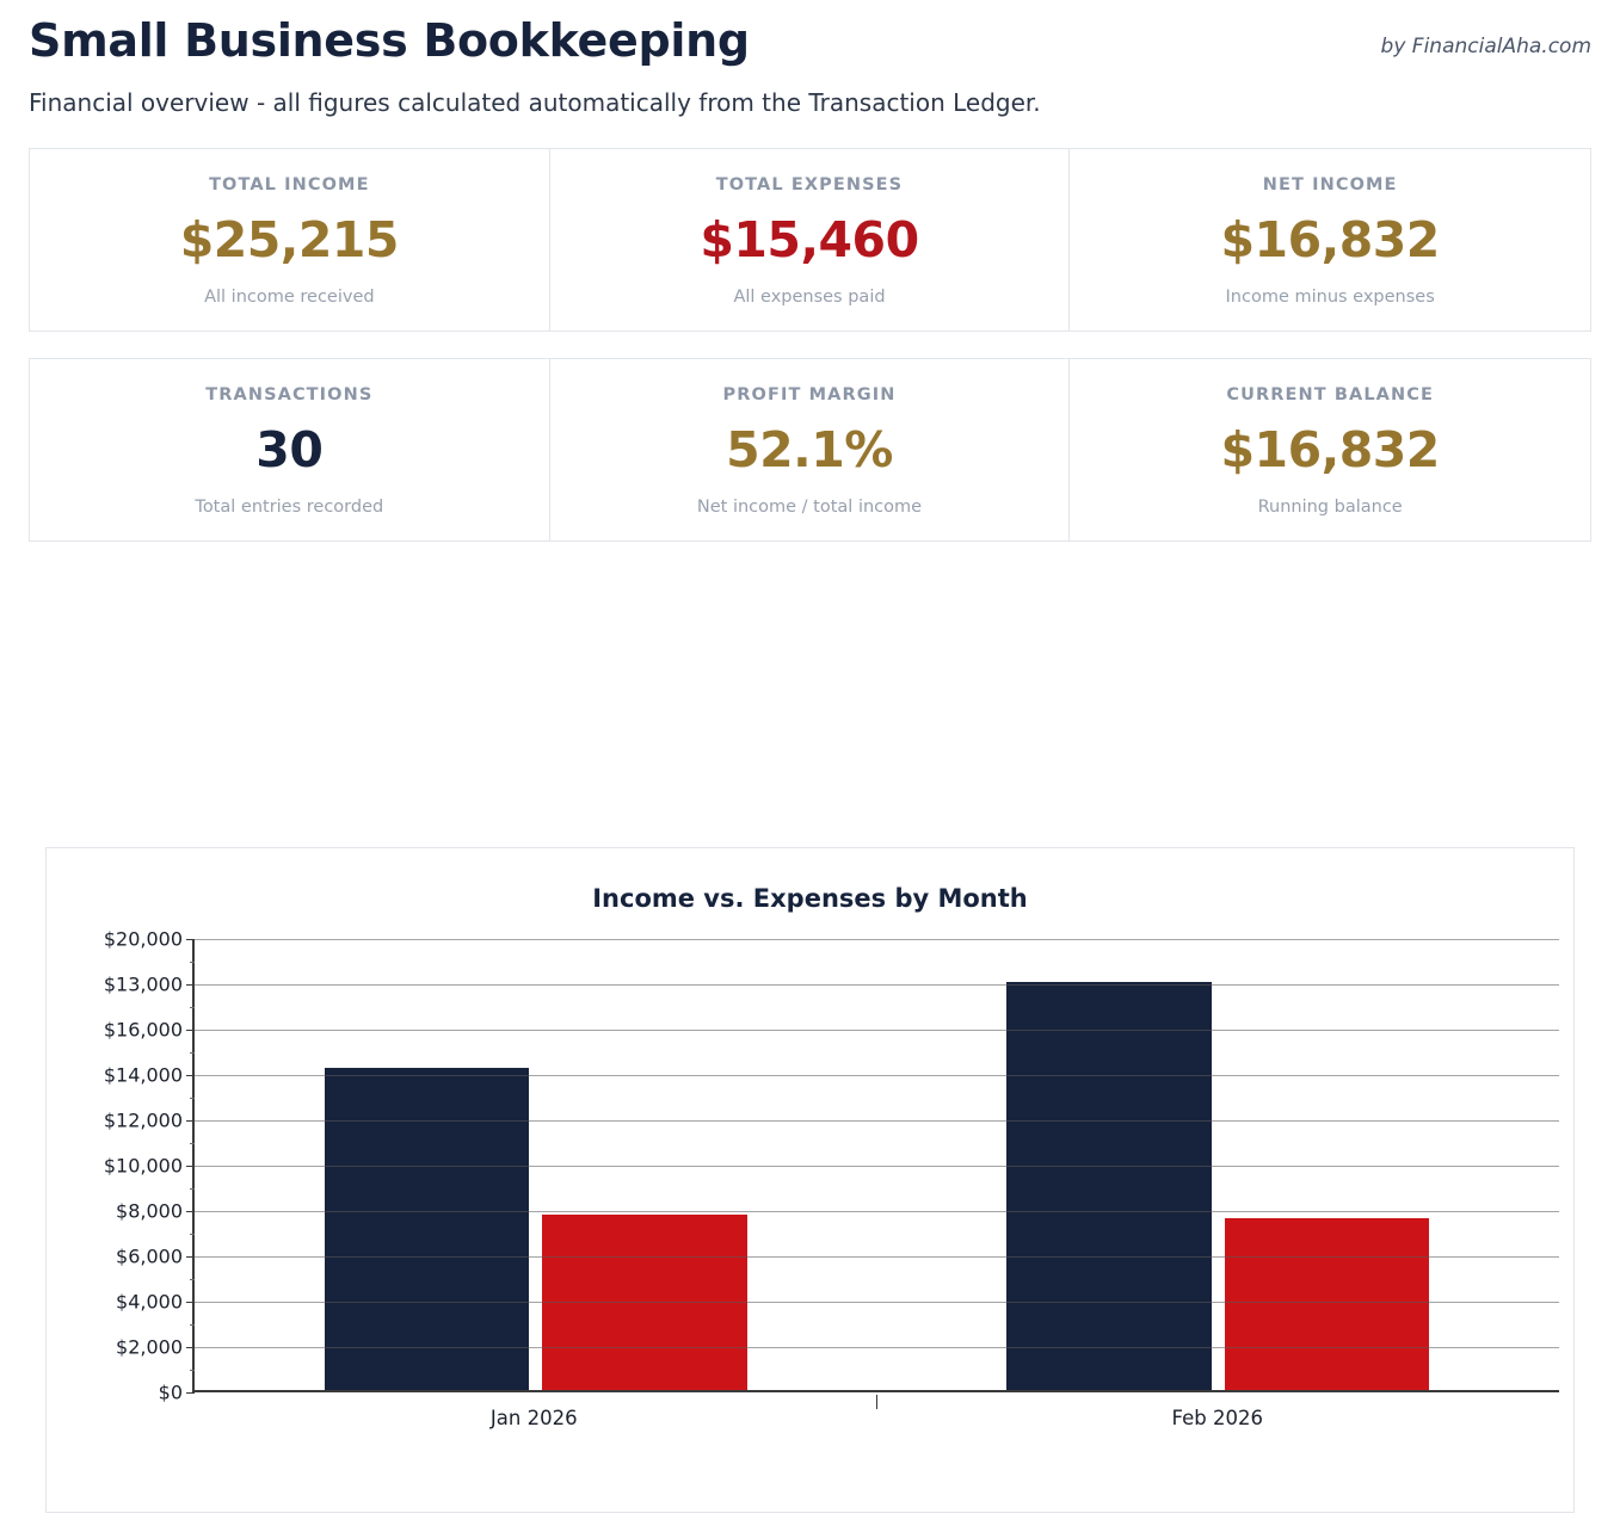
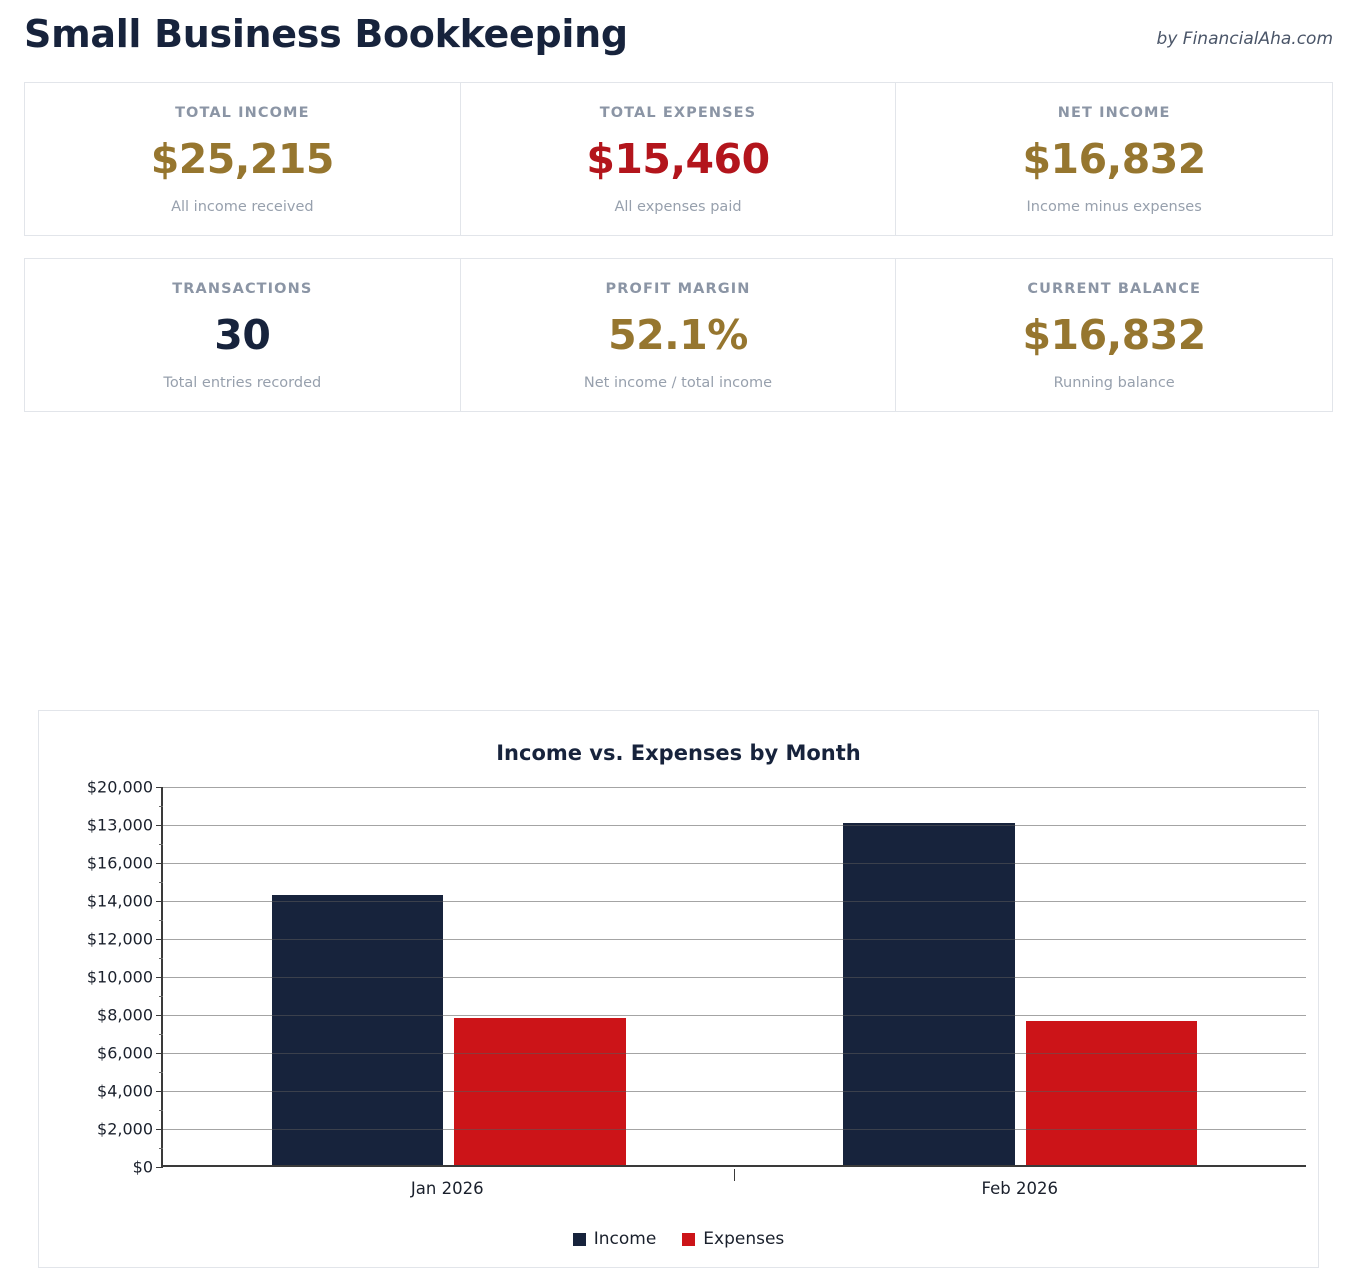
  Small Business Bookkeeping
  by FinancialAha.com
- Financial overview - all figures calculated automatically from the Transaction Ledger.
  TOTAL INCOME
  $25,215
  All income received
  TOTAL EXPENSES
  $15,460
  All expenses paid
  NET INCOME
  $16,832
  Income minus expenses
  TRANSACTIONS
  30
  Total entries recorded
  PROFIT MARGIN
  52.1%
  Net income / total income
  CURRENT BALANCE
  $16,832
  Running balance
  Income vs. Expenses by Month
  $0
  $2,000
  $4,000
  $6,000
  $8,000
  $10,000
  $12,000
  $14,000
  $16,000
  $13,000
  $20,000
  Jan 2026
  Feb 2026
+ Income
+ Expenses
